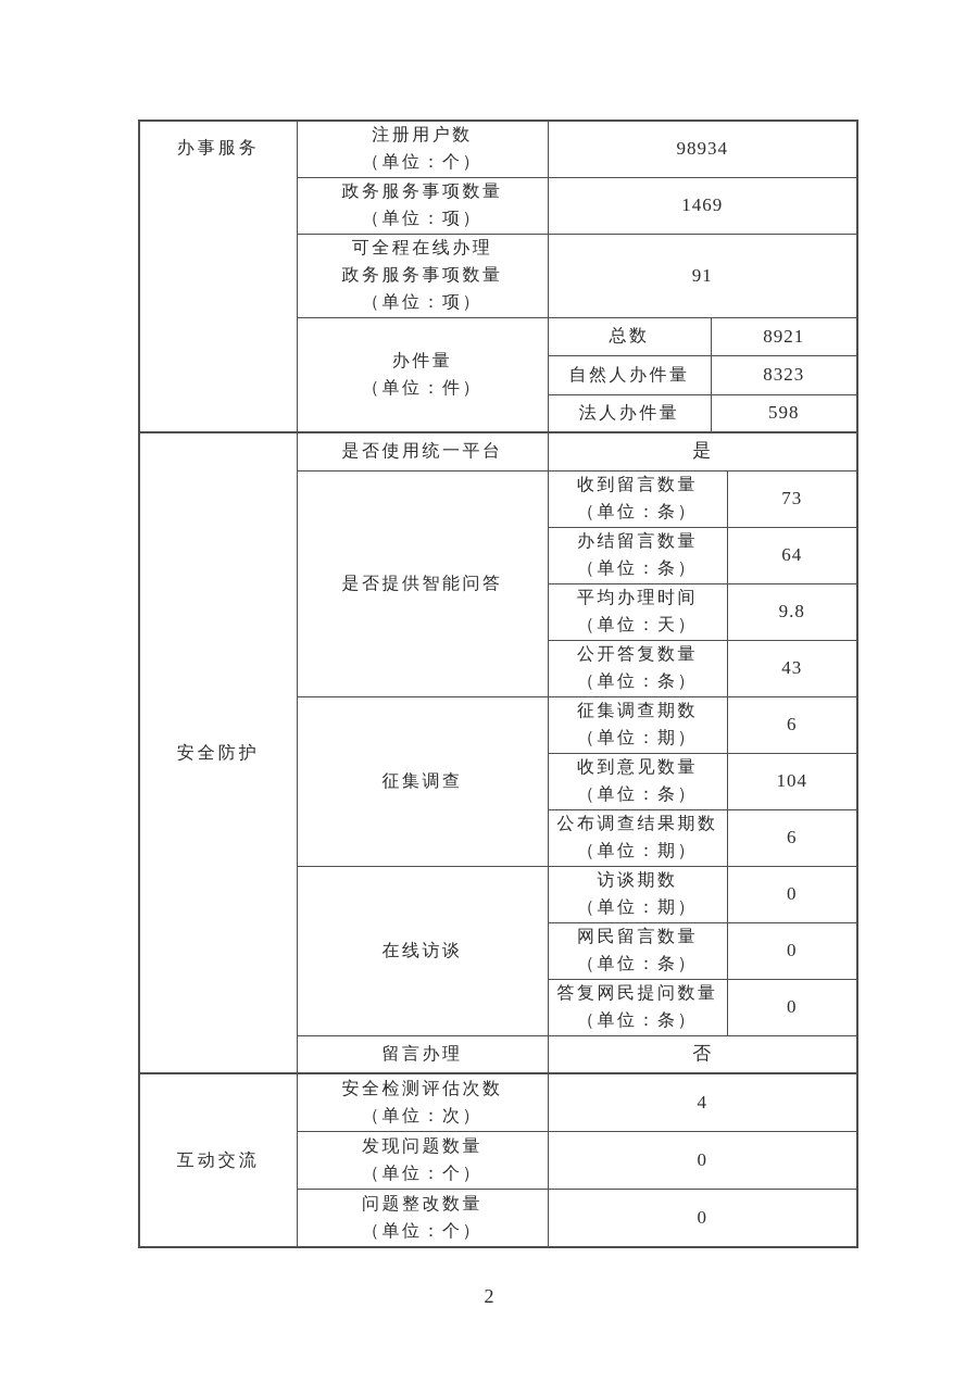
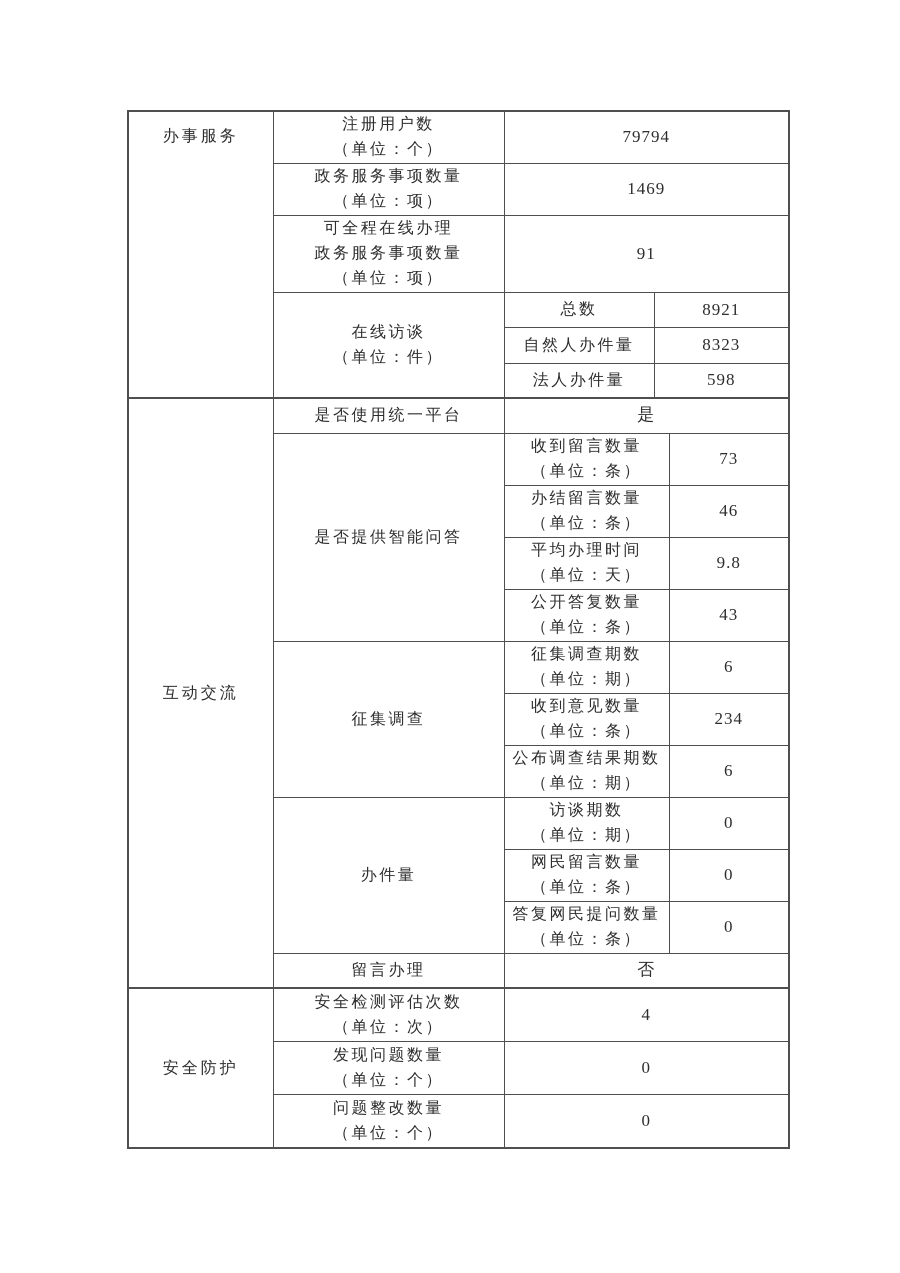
- 办事服务	注册用户数 （单位：个）	98934
+ 办事服务	注册用户数 （单位：个）	79794
  政务服务事项数量 （单位：项）	1469
  可全程在线办理 政务服务事项数量 （单位：项）	91
- 办件量 （单位：件）	总数	8921
+ 在线访谈 （单位：件）	总数	8921
  自然人办件量	8323
  法人办件量	598
- 安全防护	是否使用统一平台	是
+ 互动交流	是否使用统一平台	是
  是否提供智能问答	收到留言数量 （单位：条）	73
- 办结留言数量 （单位：条）	64
+ 办结留言数量 （单位：条）	46
  平均办理时间 （单位：天）	9.8
  公开答复数量 （单位：条）	43
  征集调查	征集调查期数 （单位：期）	6
- 收到意见数量 （单位：条）	104
+ 收到意见数量 （单位：条）	234
  公布调查结果期数 （单位：期）	6
- 在线访谈	访谈期数 （单位：期）	0
+ 办件量	访谈期数 （单位：期）	0
  网民留言数量 （单位：条）	0
  答复网民提问数量 （单位：条）	0
  留言办理	否
- 互动交流	安全检测评估次数 （单位：次）	4
+ 安全防护	安全检测评估次数 （单位：次）	4
  发现问题数量 （单位：个）	0
  问题整改数量 （单位：个）	0
- 2
